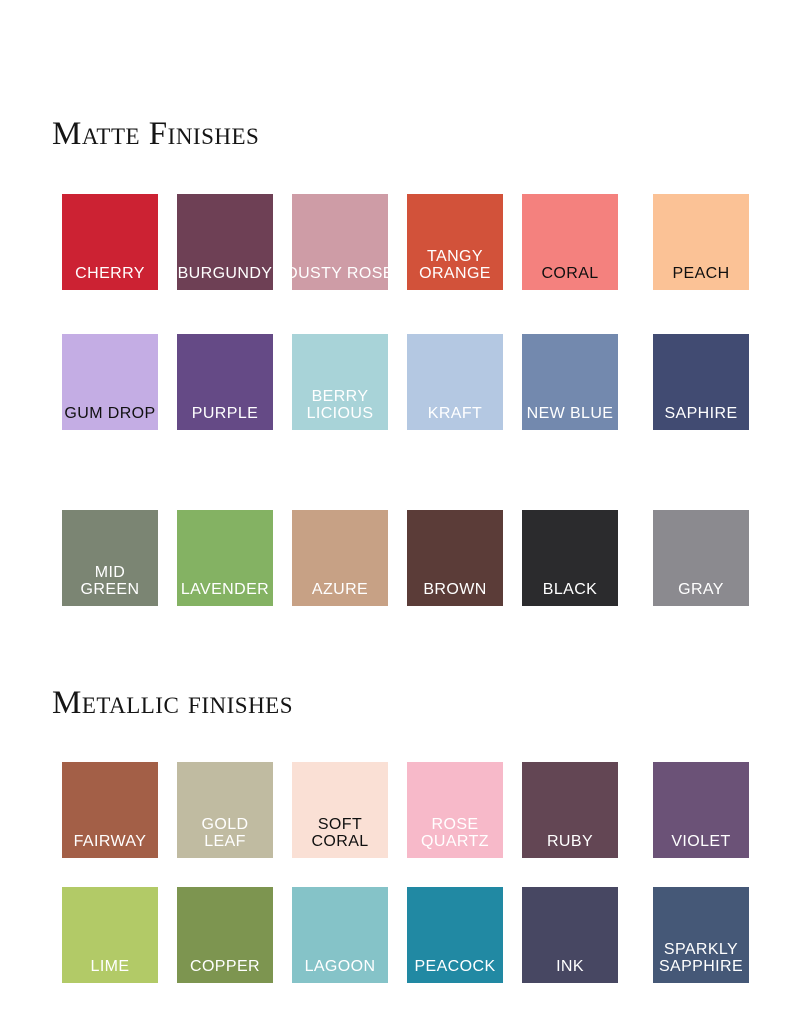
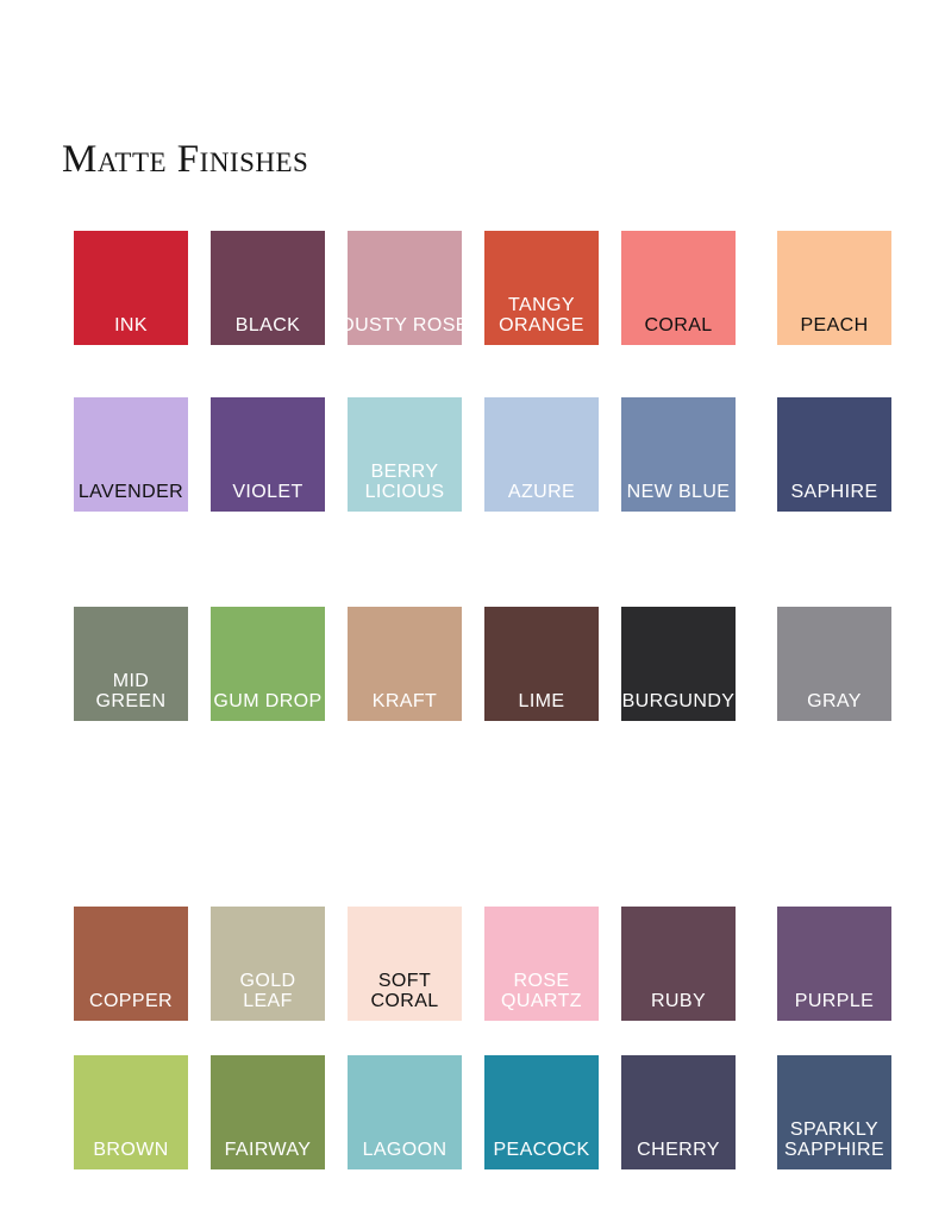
  Matte Finishes
- CHERRY
+ INK
- BURGUNDY
+ BLACK
  DUSTY ROSE
  TANGY
  ORANGE
  CORAL
  PEACH
- GUM DROP
+ LAVENDER
- PURPLE
+ VIOLET
  BERRY
  LICIOUS
- KRAFT
+ AZURE
  NEW BLUE
  SAPHIRE
  MID
  GREEN
- LAVENDER
+ GUM DROP
- AZURE
+ KRAFT
- BROWN
+ LIME
- BLACK
+ BURGUNDY
  GRAY
- Metallic finishes
- FAIRWAY
+ COPPER
  GOLD
  LEAF
  SOFT
  CORAL
  ROSE
  QUARTZ
  RUBY
- VIOLET
+ PURPLE
- LIME
+ BROWN
- COPPER
+ FAIRWAY
  LAGOON
  PEACOCK
- INK
+ CHERRY
  SPARKLY
  SAPPHIRE
